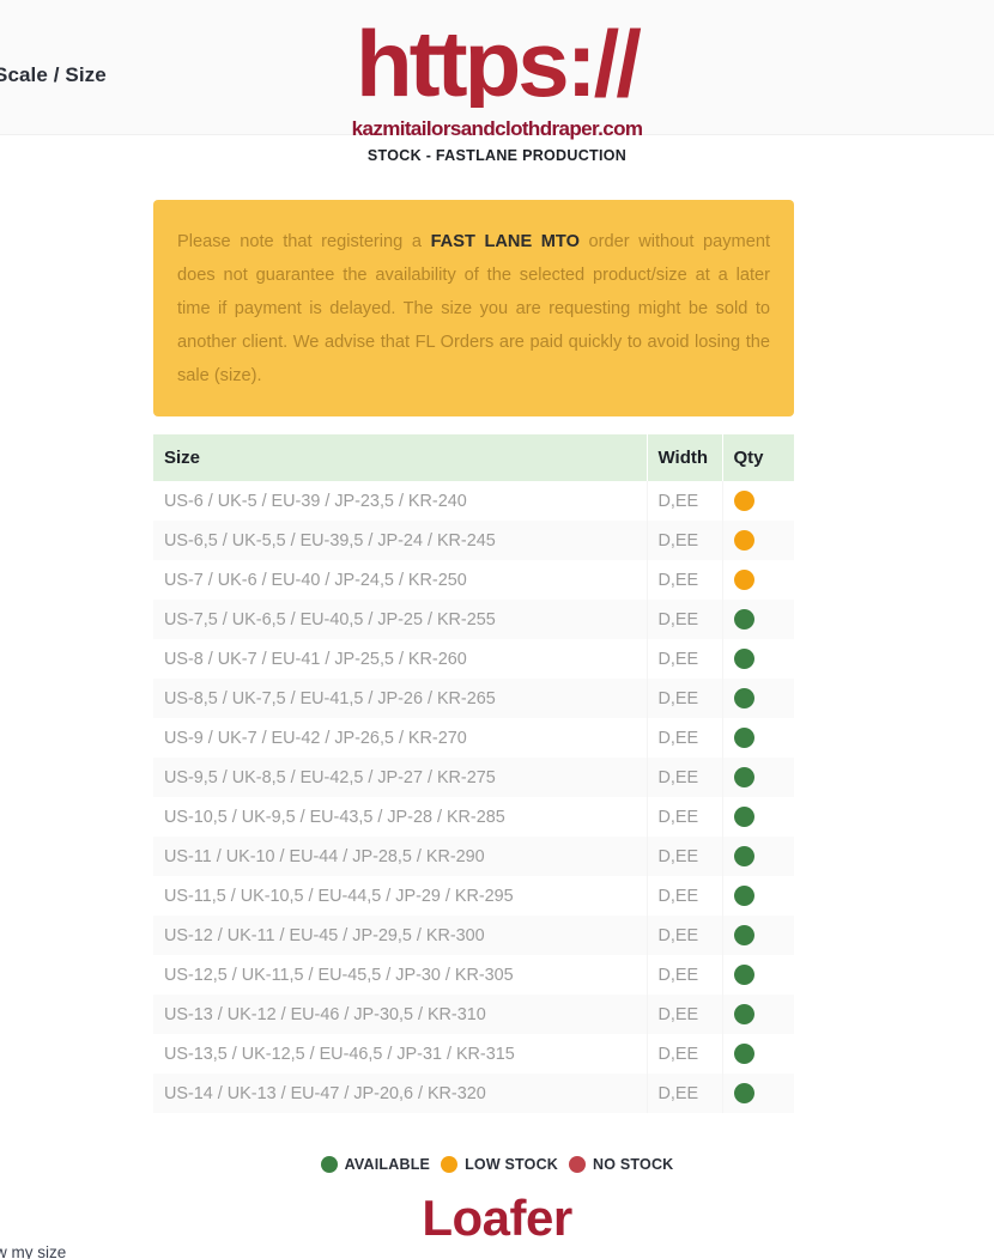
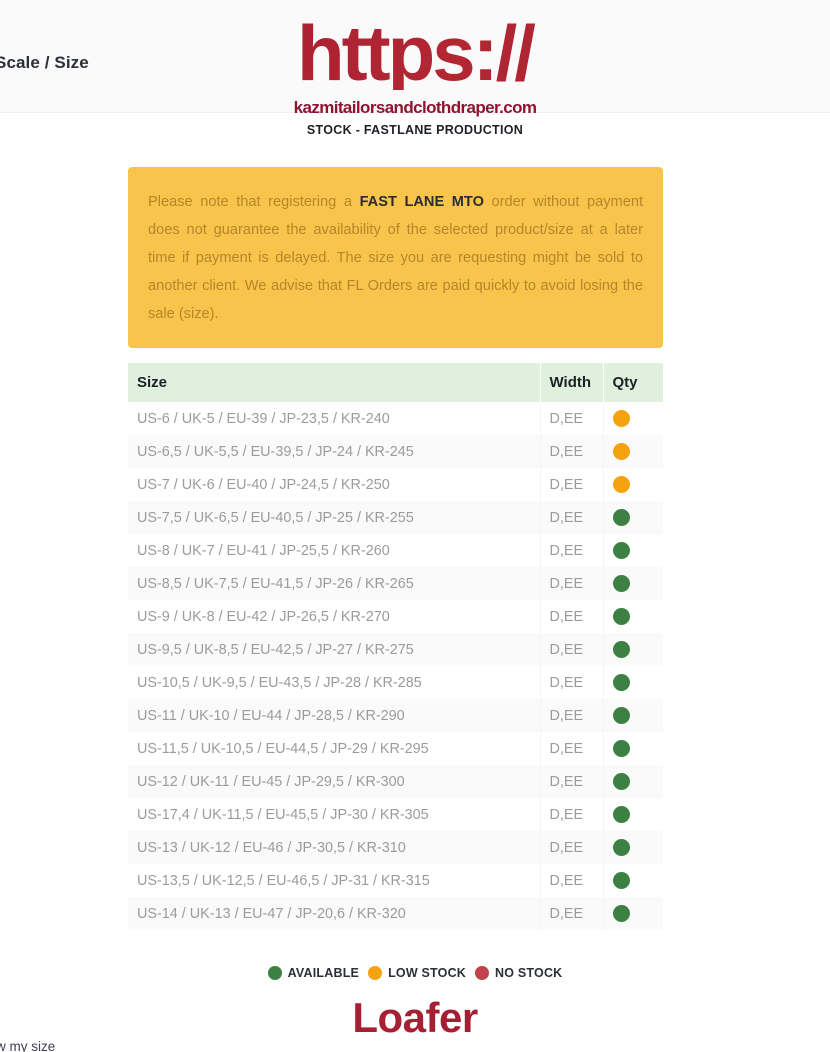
  https://
  kazmitailorsandclothdraper.com
  STOCK - FASTLANE PRODUCTION
  Please note that registering a FAST LANE MTO order without payment does not guarantee the availability of the selected product/size at a later time if payment is delayed. The size you are requesting might be sold to another client. We advise that FL Orders are paid quickly to avoid losing the sale (size).
  Size	Width	Qty
  US-6 / UK-5 / EU-39 / JP-23,5 / KR-240	D,EE
  US-6,5 / UK-5,5 / EU-39,5 / JP-24 / KR-245	D,EE
  US-7 / UK-6 / EU-40 / JP-24,5 / KR-250	D,EE
  US-7,5 / UK-6,5 / EU-40,5 / JP-25 / KR-255	D,EE
  US-8 / UK-7 / EU-41 / JP-25,5 / KR-260	D,EE
  US-8,5 / UK-7,5 / EU-41,5 / JP-26 / KR-265	D,EE
- US-9 / UK-7 / EU-42 / JP-26,5 / KR-270	D,EE
+ US-9 / UK-8 / EU-42 / JP-26,5 / KR-270	D,EE
  US-9,5 / UK-8,5 / EU-42,5 / JP-27 / KR-275	D,EE
  US-10,5 / UK-9,5 / EU-43,5 / JP-28 / KR-285	D,EE
  US-11 / UK-10 / EU-44 / JP-28,5 / KR-290	D,EE
  US-11,5 / UK-10,5 / EU-44,5 / JP-29 / KR-295	D,EE
  US-12 / UK-11 / EU-45 / JP-29,5 / KR-300	D,EE
- US-12,5 / UK-11,5 / EU-45,5 / JP-30 / KR-305	D,EE
+ US-17,4 / UK-11,5 / EU-45,5 / JP-30 / KR-305	D,EE
  US-13 / UK-12 / EU-46 / JP-30,5 / KR-310	D,EE
  US-13,5 / UK-12,5 / EU-46,5 / JP-31 / KR-315	D,EE
  US-14 / UK-13 / EU-47 / JP-20,6 / KR-320	D,EE
  AVAILABLE
  LOW STOCK
  NO STOCK
  Loafer
  w my size
